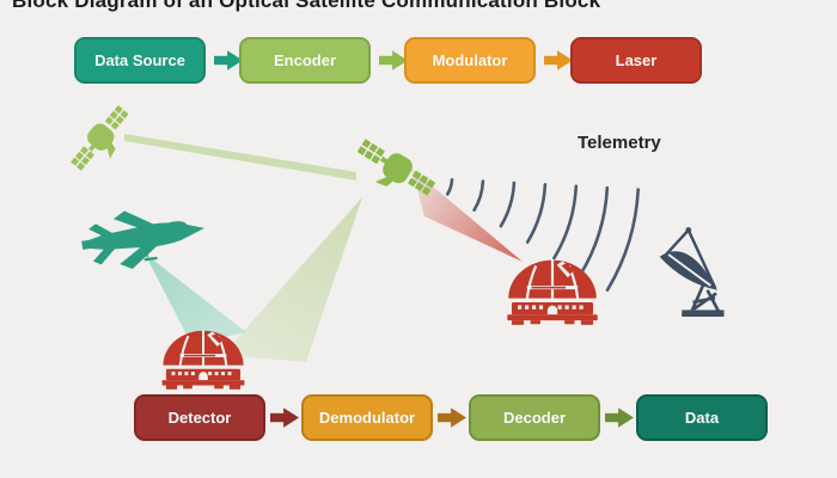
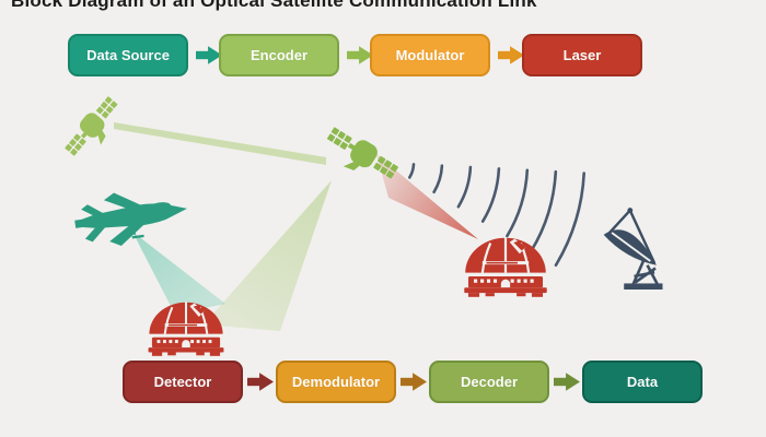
- Block Diagram of an Optical Satellite Communication Block
+ Block Diagram of an Optical Satellite Communication Link
- Telemetry
  Data Source
  Encoder
  Modulator
  Laser
  Detector
  Demodulator
  Decoder
  Data
